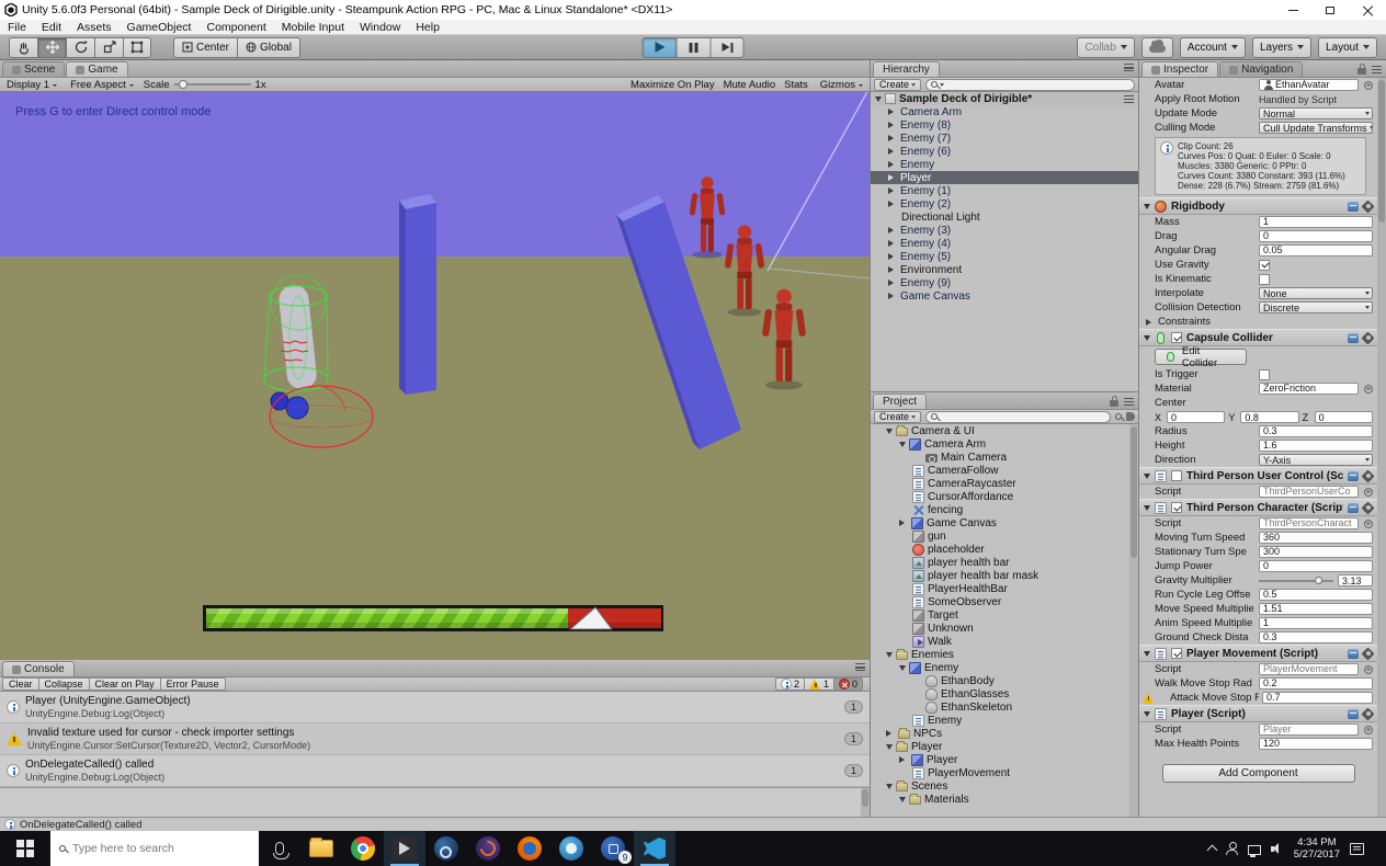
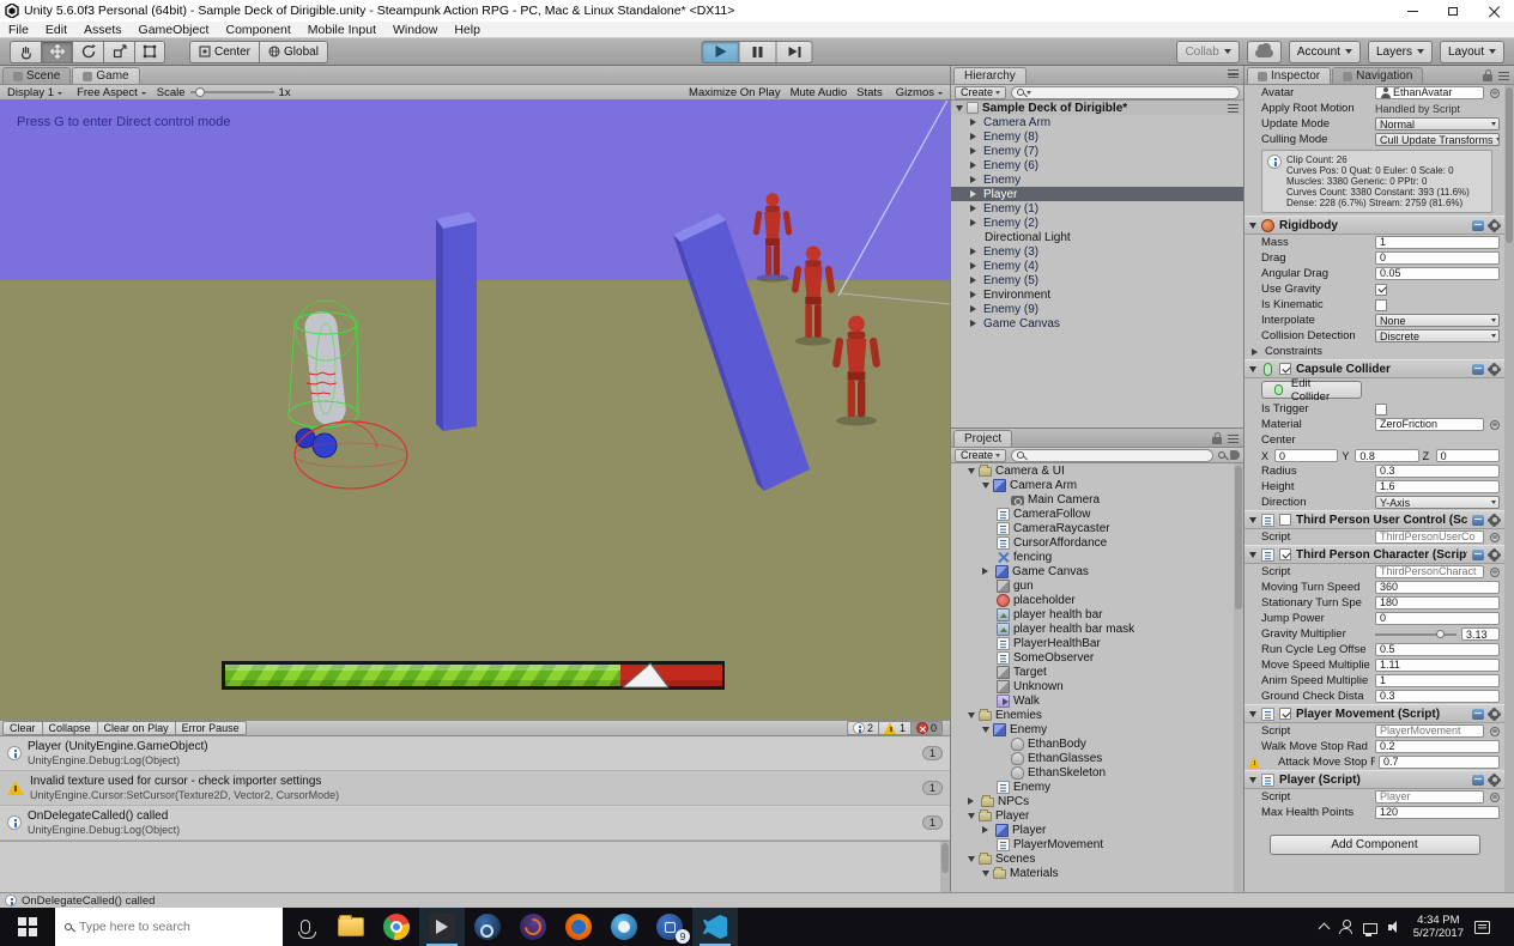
  Unity 5.6.0f3 Personal (64bit) - Sample Deck of Dirigible.unity - Steampunk Action RPG - PC, Mac & Linux Standalone* <DX11>
  File
  Edit
  Assets
  GameObject
  Component
  Mobile Input
  Window
  Help
  Center
  Global
  Collab
  Account
  Layers
  Layout
  Scene
  Game
  Display 1
  Free Aspect
  Scale
  1x
  Maximize On Play
  Mute Audio
  Stats
  Gizmos
  Press G to enter Direct control mode
- Console
  Clear
  Collapse
  Clear on Play
  Error Pause
  2
  1
  0
  Player (UnityEngine.GameObject)
  UnityEngine.Debug:Log(Object)
  1
  Invalid texture used for cursor - check importer settings
  UnityEngine.Cursor:SetCursor(Texture2D, Vector2, CursorMode)
  1
  OnDelegateCalled() called
  UnityEngine.Debug:Log(Object)
  1
  Hierarchy
  Create
  Sample Deck of Dirigible*
  Camera Arm
  Enemy (8)
  Enemy (7)
  Enemy (6)
  Enemy
  Player
  Enemy (1)
  Enemy (2)
  Directional Light
  Enemy (3)
  Enemy (4)
  Enemy (5)
  Environment
  Enemy (9)
  Game Canvas
  Project
  Create
  Camera & UI
  Camera Arm
  Main Camera
  CameraFollow
  CameraRaycaster
  CursorAffordance
  fencing
  Game Canvas
  gun
  placeholder
  player health bar
  player health bar mask
  PlayerHealthBar
  SomeObserver
  Target
  Unknown
  Walk
  Enemies
  Enemy
  EthanBody
  EthanGlasses
  EthanSkeleton
  Enemy
  NPCs
  Player
  Player
  PlayerMovement
  Scenes
  Materials
  Inspector
  Navigation
  Avatar
  EthanAvatar
  Apply Root Motion
  Handled by Script
  Update Mode
  Normal
  Culling Mode
  Cull Update Transforms
  Clip Count: 26
  Curves Pos: 0 Quat: 0 Euler: 0 Scale: 0
  Muscles: 3380 Generic: 0 PPtr: 0
  Curves Count: 3380 Constant: 393 (11.6%)
  Dense: 228 (6.7%) Stream: 2759 (81.6%)
  Rigidbody
  Mass
  1
  Drag
  0
  Angular Drag
  0.05
  Use Gravity
  Is Kinematic
  Interpolate
  None
  Collision Detection
  Discrete
  Constraints
  Capsule Collider
  Edit Collider
  Is Trigger
  Material
  ZeroFriction
  Center
  X
  0
  Y
  0.8
  Z
  0
  Radius
  0.3
  Height
  1.6
  Direction
  Y-Axis
  Third Person User Control (Sc
  Script
  ThirdPersonUserCo
  Third Person Character (Scrip
  Script
  ThirdPersonCharact
  Moving Turn Speed
  360
  Stationary Turn Spe
- 300
+ 180
  Jump Power
  0
  Gravity Multiplier
  3.13
  Run Cycle Leg Offse
  0.5
  Move Speed Multiplie
- 1.51
+ 1.11
  Anim Speed Multiplie
  1
  Ground Check Dista
  0.3
  Player Movement (Script)
  Script
  PlayerMovement
  Walk Move Stop Rad
  0.2
  Attack Move Stop R
  0.7
  Player (Script)
  Script
  Player
  Max Health Points
  120
  Add Component
  OnDelegateCalled() called
  Type here to search
  9
  4:34 PM
  5/27/2017
